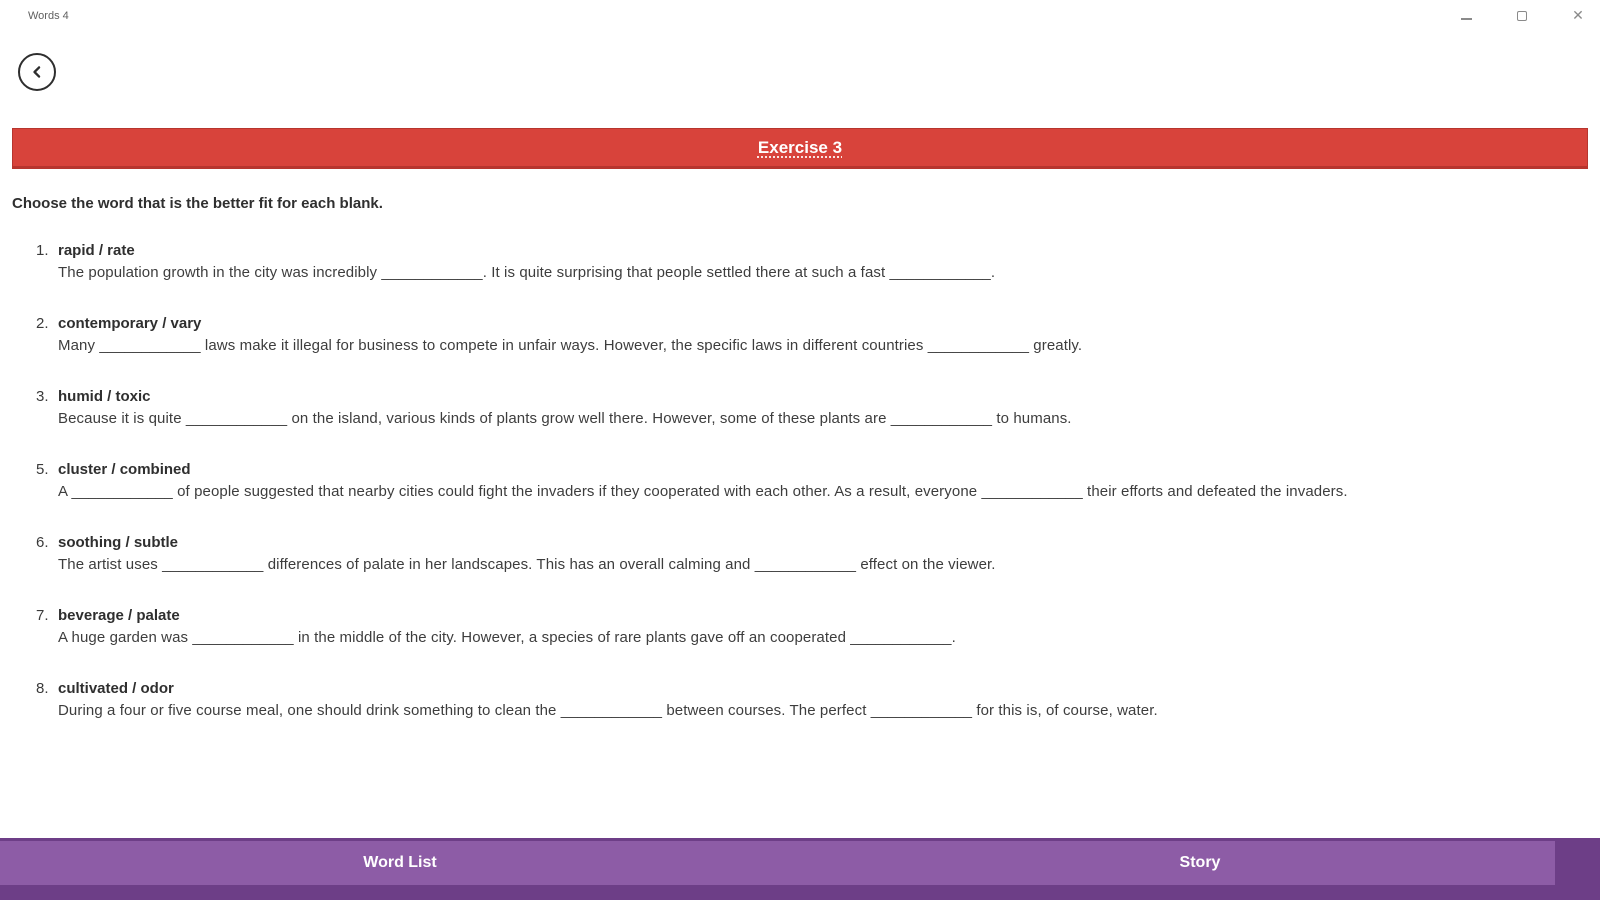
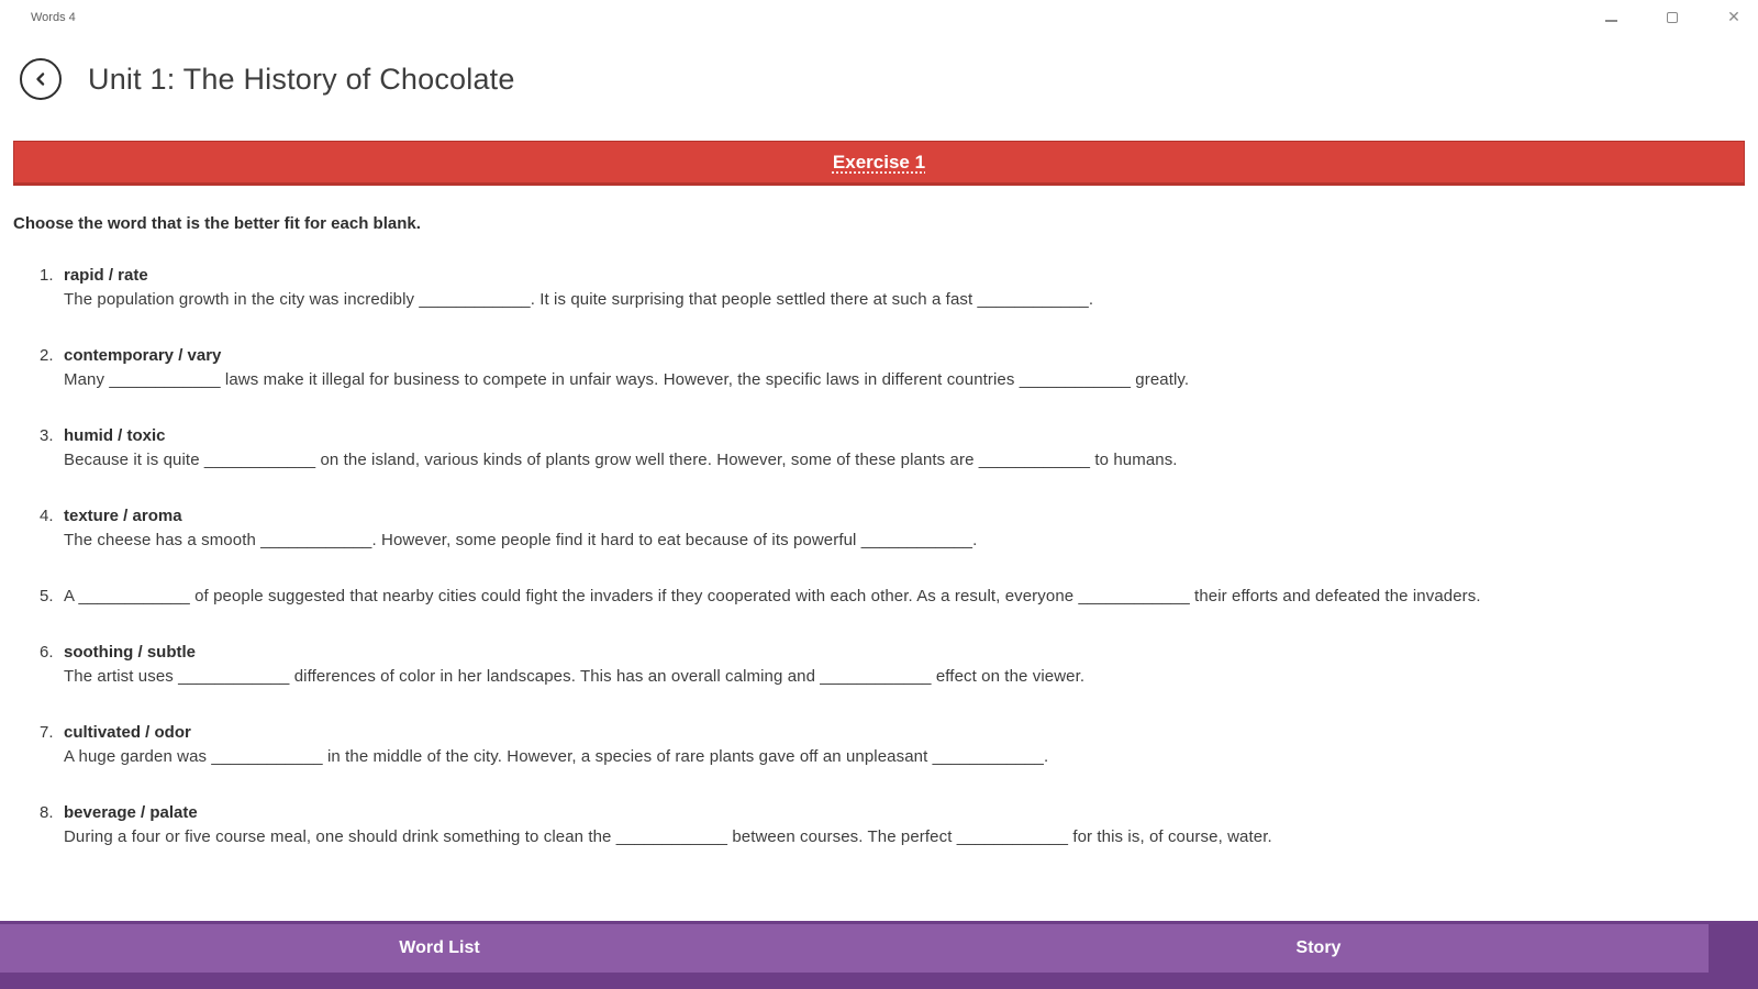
  Words 4
  ✕
+ Unit 1: The History of Chocolate
- Exercise 3
+ Exercise 1
  Choose the word that is the better fit for each blank.
  1.
  rapid / rate
  The population growth in the city was incredibly ____________. It is quite surprising that people settled there at such a fast ____________.
  2.
  contemporary / vary
  Many ____________ laws make it illegal for business to compete in unfair ways. However, the specific laws in different countries ____________ greatly.
  3.
  humid / toxic
  Because it is quite ____________ on the island, various kinds of plants grow well there. However, some of these plants are ____________ to humans.
+ 4.
+ texture / aroma
+ The cheese has a smooth ____________. However, some people find it hard to eat because of its powerful ____________.
  5.
- cluster / combined
  A ____________ of people suggested that nearby cities could fight the invaders if they cooperated with each other. As a result, everyone ____________ their efforts and defeated the invaders.
  6.
  soothing / subtle
- The artist uses ____________ differences of palate in her landscapes. This has an overall calming and ____________ effect on the viewer.
+ The artist uses ____________ differences of color in her landscapes. This has an overall calming and ____________ effect on the viewer.
  7.
- beverage / palate
+ cultivated / odor
- A huge garden was ____________ in the middle of the city. However, a species of rare plants gave off an cooperated ____________.
+ A huge garden was ____________ in the middle of the city. However, a species of rare plants gave off an unpleasant ____________.
  8.
- cultivated / odor
+ beverage / palate
  During a four or five course meal, one should drink something to clean the ____________ between courses. The perfect ____________ for this is, of course, water.
  Word List
  Story
